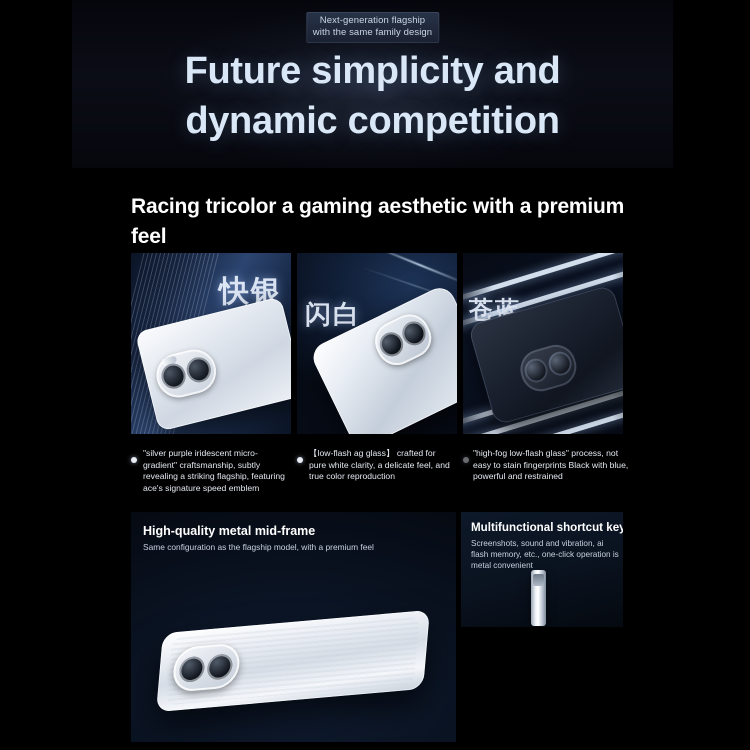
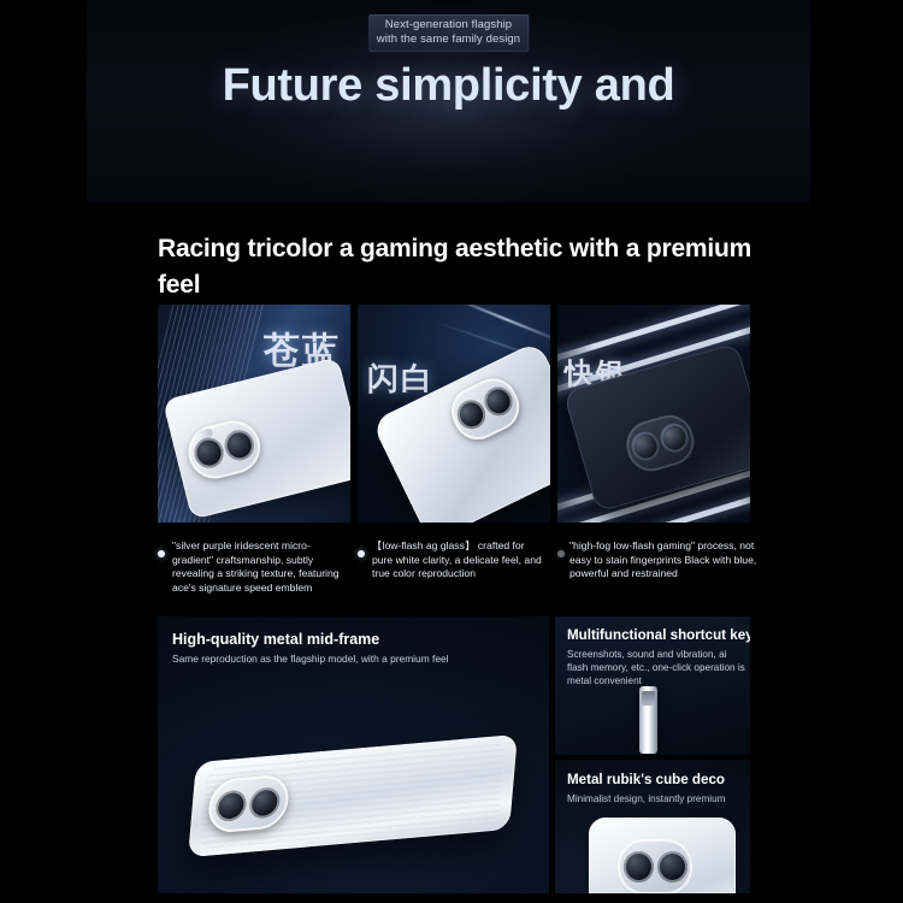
  Next-generation flagship
  with the same family design
  Future simplicity and
- dynamic competition
  Racing tricolor a gaming aesthetic with a premium feel
- 快银
+ 苍蓝
  闪白
- 苍蓝
+ 快银
- "silver purple iridescent micro-gradient" craftsmanship, subtly revealing a striking flagship, featuring ace's signature speed emblem
+ "silver purple iridescent micro-gradient" craftsmanship, subtly revealing a striking texture, featuring ace's signature speed emblem
  【low-flash ag glass】 crafted for pure white clarity, a delicate feel, and true color reproduction
- "high-fog low-flash glass" process, not easy to stain fingerprints Black with blue, powerful and restrained
+ "high-fog low-flash gaming" process, not easy to stain fingerprints Black with blue, powerful and restrained
  High-quality metal mid-frame
- Same configuration as the flagship model, with a premium feel
+ Same reproduction as the flagship model, with a premium feel
  Multifunctional shortcut key
  Screenshots, sound and vibration, ai flash memory, etc., one-click operation is metal convenient
+ Metal rubik's cube deco
+ Minimalist design, instantly premium
